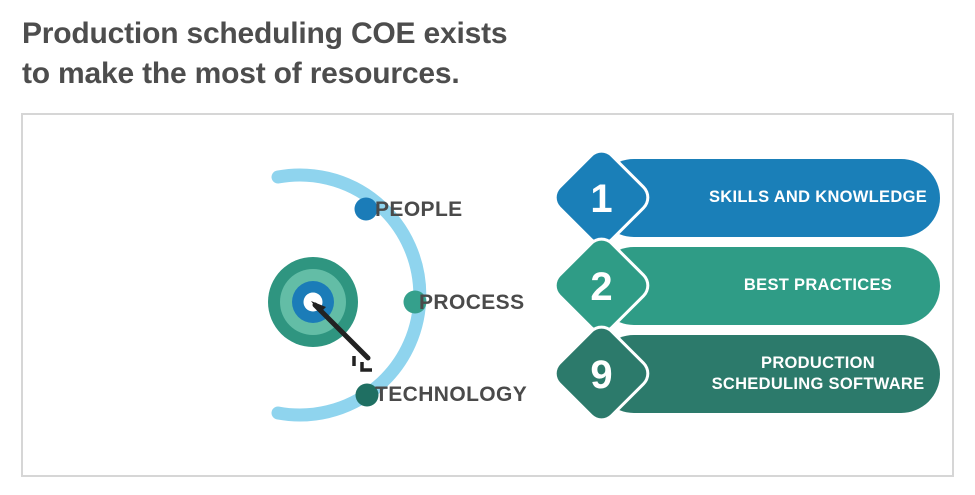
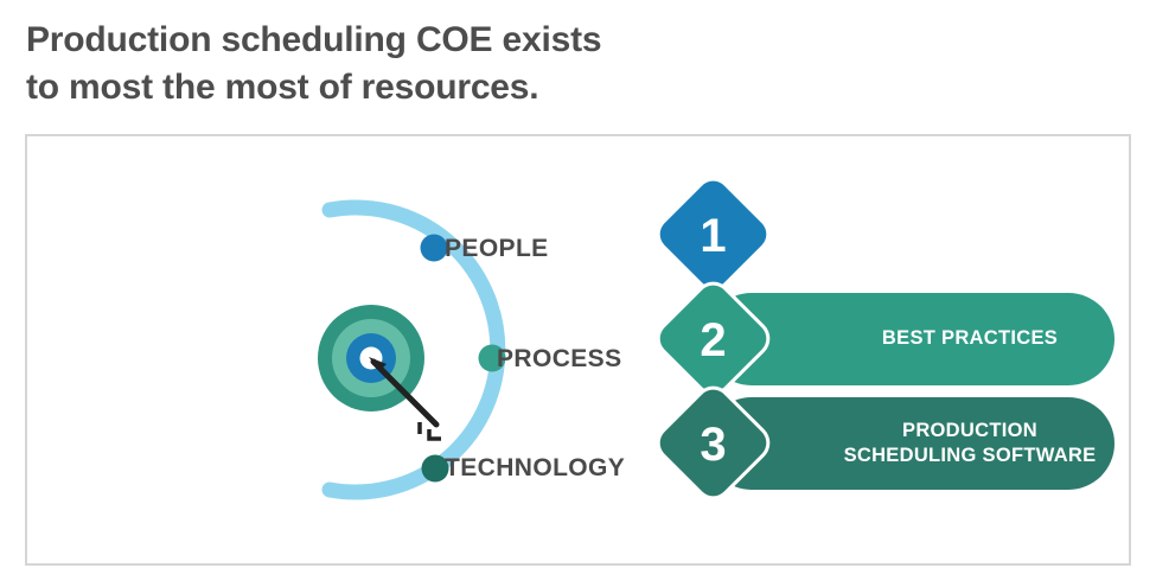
  Production scheduling COE exists
- to make the most of resources.
+ to most the most of resources.
  PEOPLE
  PROCESS
  TECHNOLOGY
- SKILLS AND KNOWLEDGE
  1
  BEST PRACTICES
  2
  PRODUCTION
  SCHEDULING SOFTWARE
- 9
+ 3
